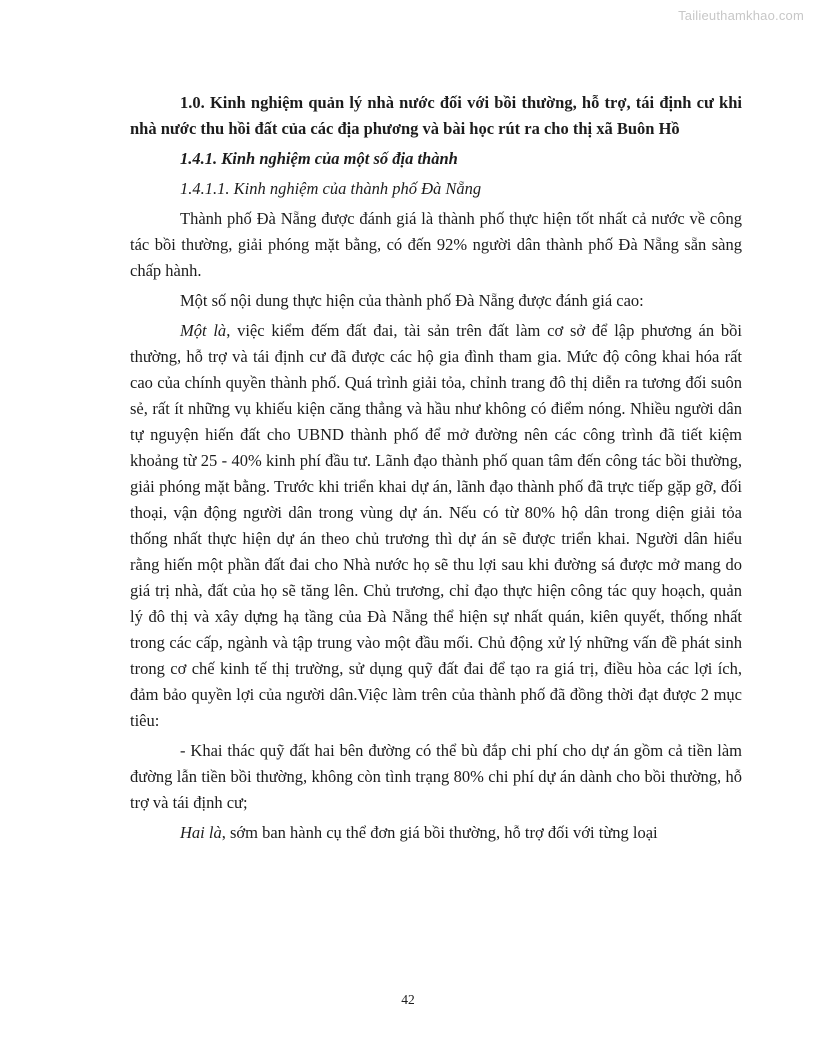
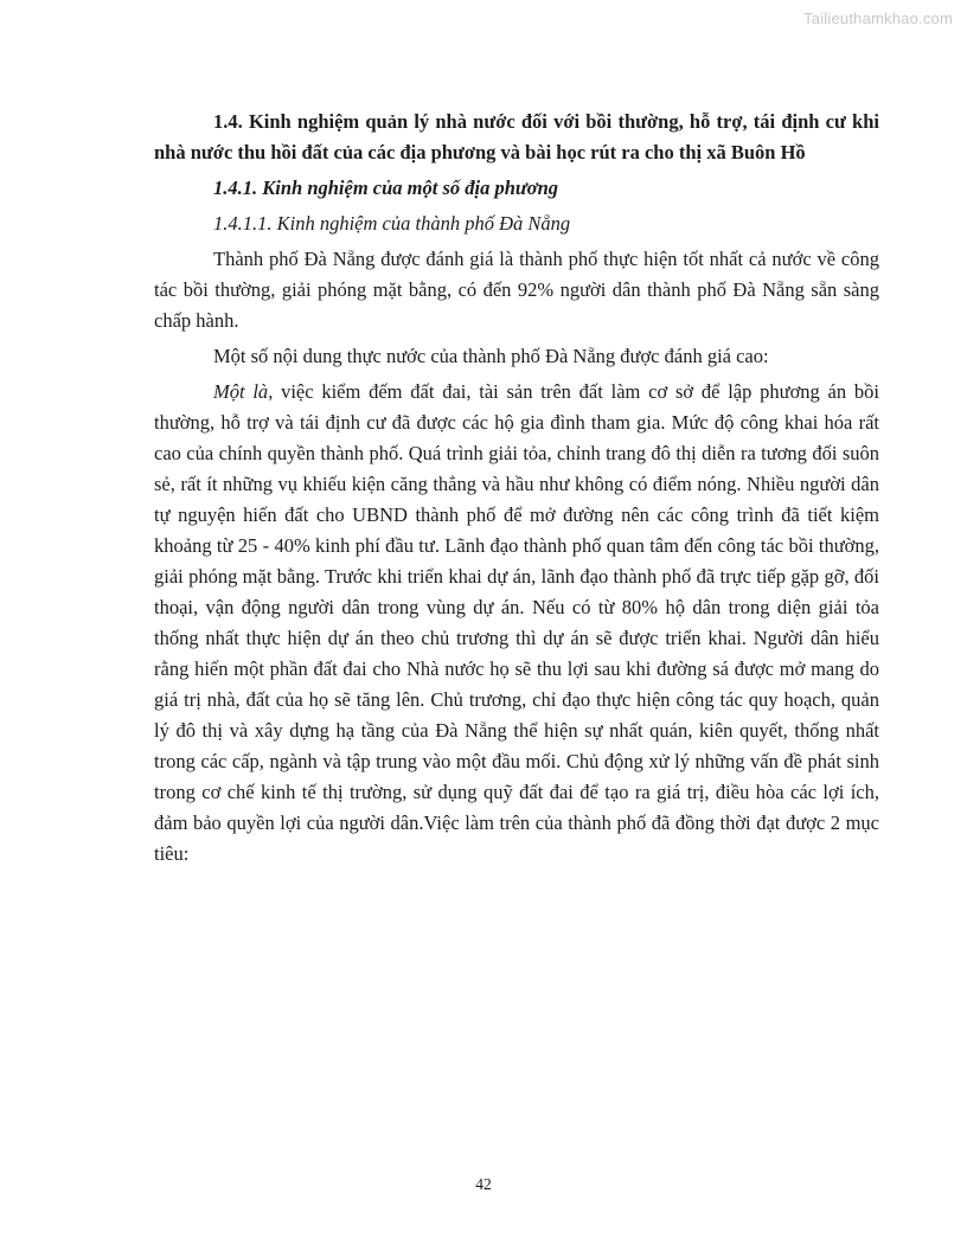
  Tailieuthamkhao.com
- 1.0. Kinh nghiệm quản lý nhà nước đối với bồi thường, hỗ trợ, tái định cư khi nhà nước thu hồi đất của các địa phương và bài học rút ra cho thị xã Buôn Hồ
+ 1.4. Kinh nghiệm quản lý nhà nước đối với bồi thường, hỗ trợ, tái định cư khi nhà nước thu hồi đất của các địa phương và bài học rút ra cho thị xã Buôn Hồ
- 1.4.1. Kinh nghiệm của một số địa thành
+ 1.4.1. Kinh nghiệm của một số địa phương
  1.4.1.1. Kinh nghiệm của thành phố Đà Nẵng
  Thành phố Đà Nẵng được đánh giá là thành phố thực hiện tốt nhất cả nước về công tác bồi thường, giải phóng mặt bằng, có đến 92% người dân thành phố Đà Nẵng sẵn sàng chấp hành.
- Một số nội dung thực hiện của thành phố Đà Nẵng được đánh giá cao:
+ Một số nội dung thực nước của thành phố Đà Nẵng được đánh giá cao:
  Một là, việc kiểm đếm đất đai, tài sản trên đất làm cơ sở để lập phương án bồi thường, hỗ trợ và tái định cư đã được các hộ gia đình tham gia. Mức độ công khai hóa rất cao của chính quyền thành phố. Quá trình giải tỏa, chỉnh trang đô thị diễn ra tương đối suôn sẻ, rất ít những vụ khiếu kiện căng thẳng và hầu như không có điểm nóng. Nhiều người dân tự nguyện hiến đất cho UBND thành phố để mở đường nên các công trình đã tiết kiệm khoảng từ 25 - 40% kinh phí đầu tư. Lãnh đạo thành phố quan tâm đến công tác bồi thường, giải phóng mặt bằng. Trước khi triển khai dự án, lãnh đạo thành phố đã trực tiếp gặp gỡ, đối thoại, vận động người dân trong vùng dự án. Nếu có từ 80% hộ dân trong diện giải tỏa thống nhất thực hiện dự án theo chủ trương thì dự án sẽ được triển khai. Người dân hiểu rằng hiến một phần đất đai cho Nhà nước họ sẽ thu lợi sau khi đường sá được mở mang do giá trị nhà, đất của họ sẽ tăng lên. Chủ trương, chỉ đạo thực hiện công tác quy hoạch, quản lý đô thị và xây dựng hạ tầng của Đà Nẵng thể hiện sự nhất quán, kiên quyết, thống nhất trong các cấp, ngành và tập trung vào một đầu mối. Chủ động xử lý những vấn đề phát sinh trong cơ chế kinh tế thị trường, sử dụng quỹ đất đai để tạo ra giá trị, điều hòa các lợi ích, đảm bảo quyền lợi của người dân.Việc làm trên của thành phố đã đồng thời đạt được 2 mục tiêu:
- - Khai thác quỹ đất hai bên đường có thể bù đắp chi phí cho dự án gồm cả tiền làm đường lẫn tiền bồi thường, không còn tình trạng 80% chi phí dự án dành cho bồi thường, hỗ trợ và tái định cư;
- Hai là, sớm ban hành cụ thể đơn giá bồi thường, hỗ trợ đối với từng loại
  42
